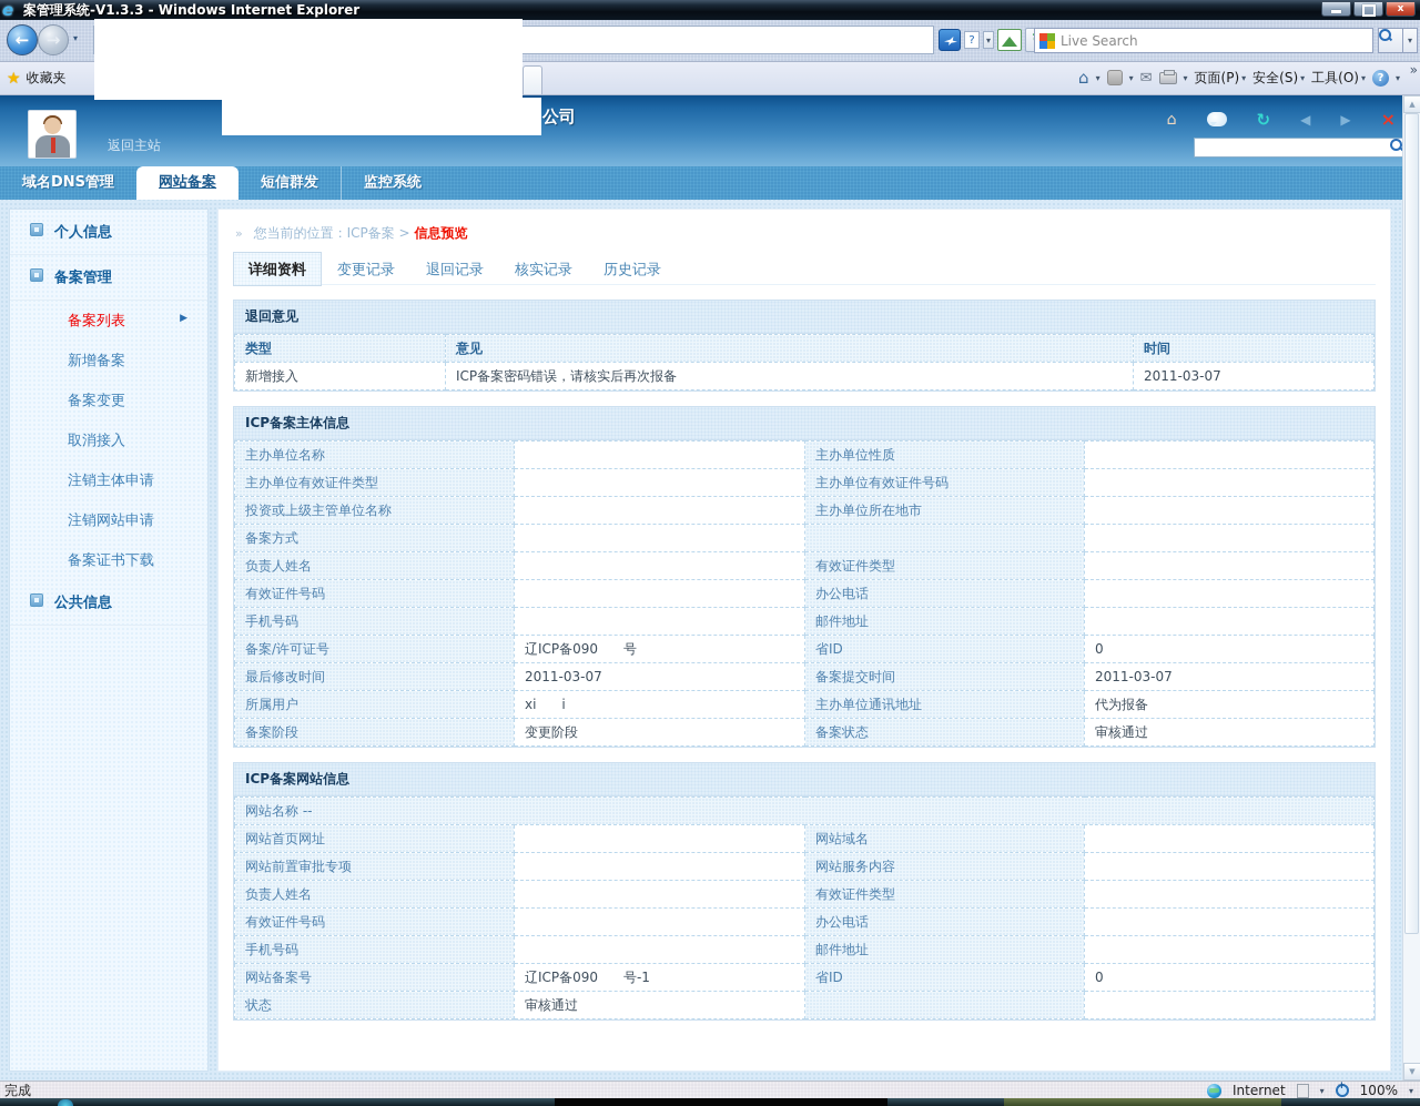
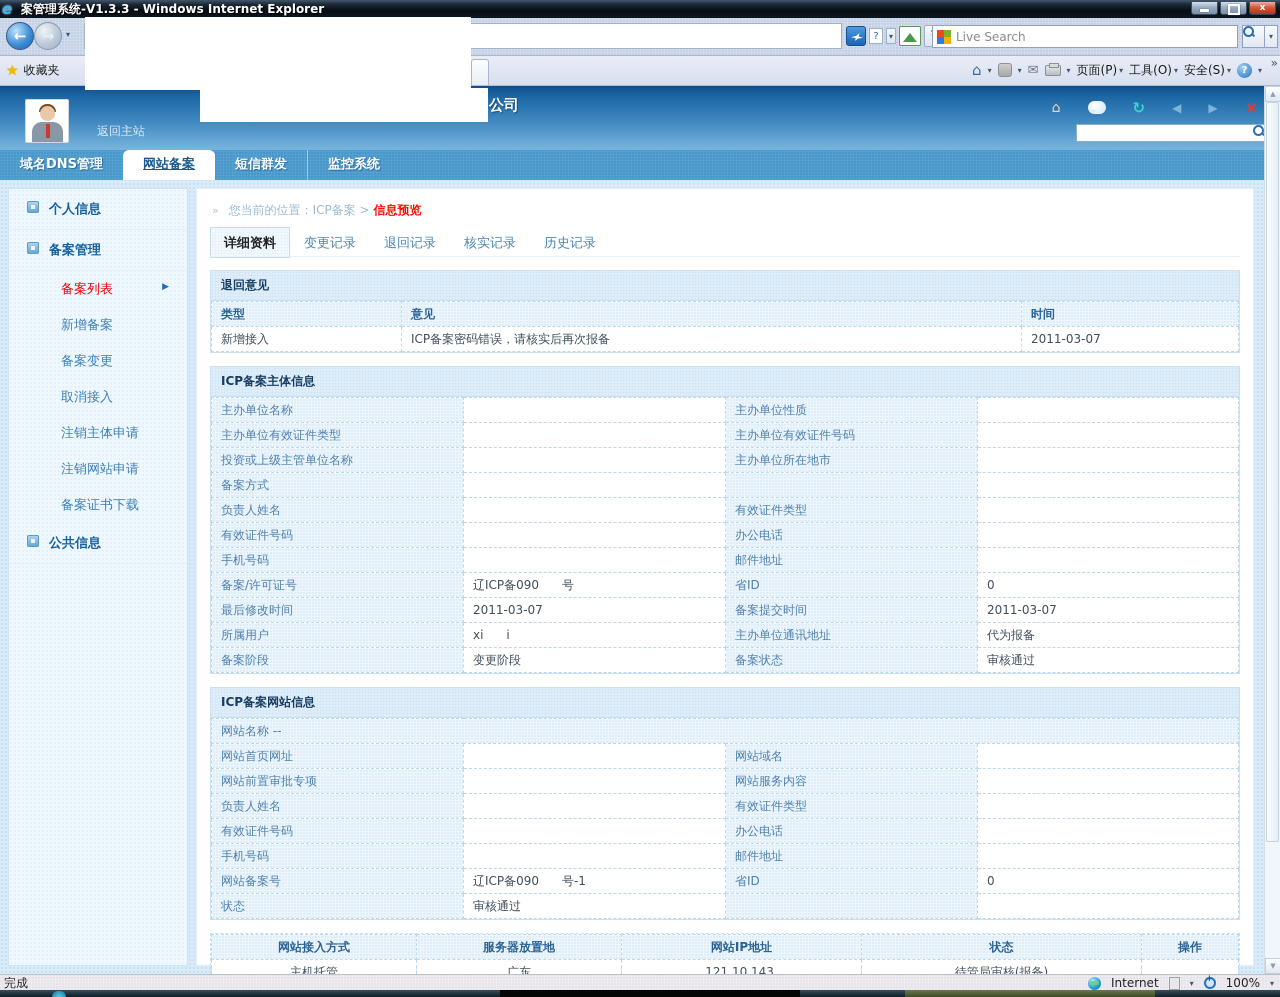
  e
  案管理系统-V1.3.3 - Windows Internet Explorer
  x
  ←
  →
  ▾
  ?
  ▾
  Live Search
  ▾
  ★
  收藏夹
  ⌂
  ▾
  ▾
  ✉
  ▾
  页面(P)
  ▾
- 安全(S)
+ 工具(O)
  ▾
- 工具(O)
+ 安全(S)
  ▾
  ?
  ▾
  »
  公司
  返回主站
  ⌂
  ↻
  ◀
  ▶
  ×
  域名DNS管理 网站备案 短信群发 监控系统
  个人信息
  备案管理
  备案列表
  ▶
  新增备案
  备案变更
  取消接入
  注销主体申请
  注销网站申请
  备案证书下载
  公共信息
  » 您当前的位置：ICP备案 > 信息预览
  详细资料 变更记录 退回记录 核实记录 历史记录
  退回意见
  类型	意见	时间
  新增接入	ICP备案密码错误，请核实后再次报备	2011-03-07
  ICP备案主体信息
  主办单位名称		主办单位性质
  主办单位有效证件类型		主办单位有效证件号码
  投资或上级主管单位名称		主办单位所在地市
  备案方式
  负责人姓名		有效证件类型
  有效证件号码		办公电话
  手机号码		邮件地址
  备案/许可证号	辽ICP备090 号	省ID	0
  最后修改时间	2011-03-07	备案提交时间	2011-03-07
  所属用户	xi i	主办单位通讯地址	代为报备
  备案阶段	变更阶段	备案状态	审核通过
  ICP备案网站信息
  网站名称 --
  网站首页网址		网站域名
  网站前置审批专项		网站服务内容
  负责人姓名		有效证件类型
  有效证件号码		办公电话
  手机号码		邮件地址
  网站备案号	辽ICP备090 号-1	省ID	0
  状态	审核通过
+ 网站接入方式	服务器放置地	网站IP地址	状态	操作
+ 主机托管	广东	121.10.143.	待管局审核(报备)
  ▲
  ▼
  完成
  Internet
  ▾
  100%
  ▾
